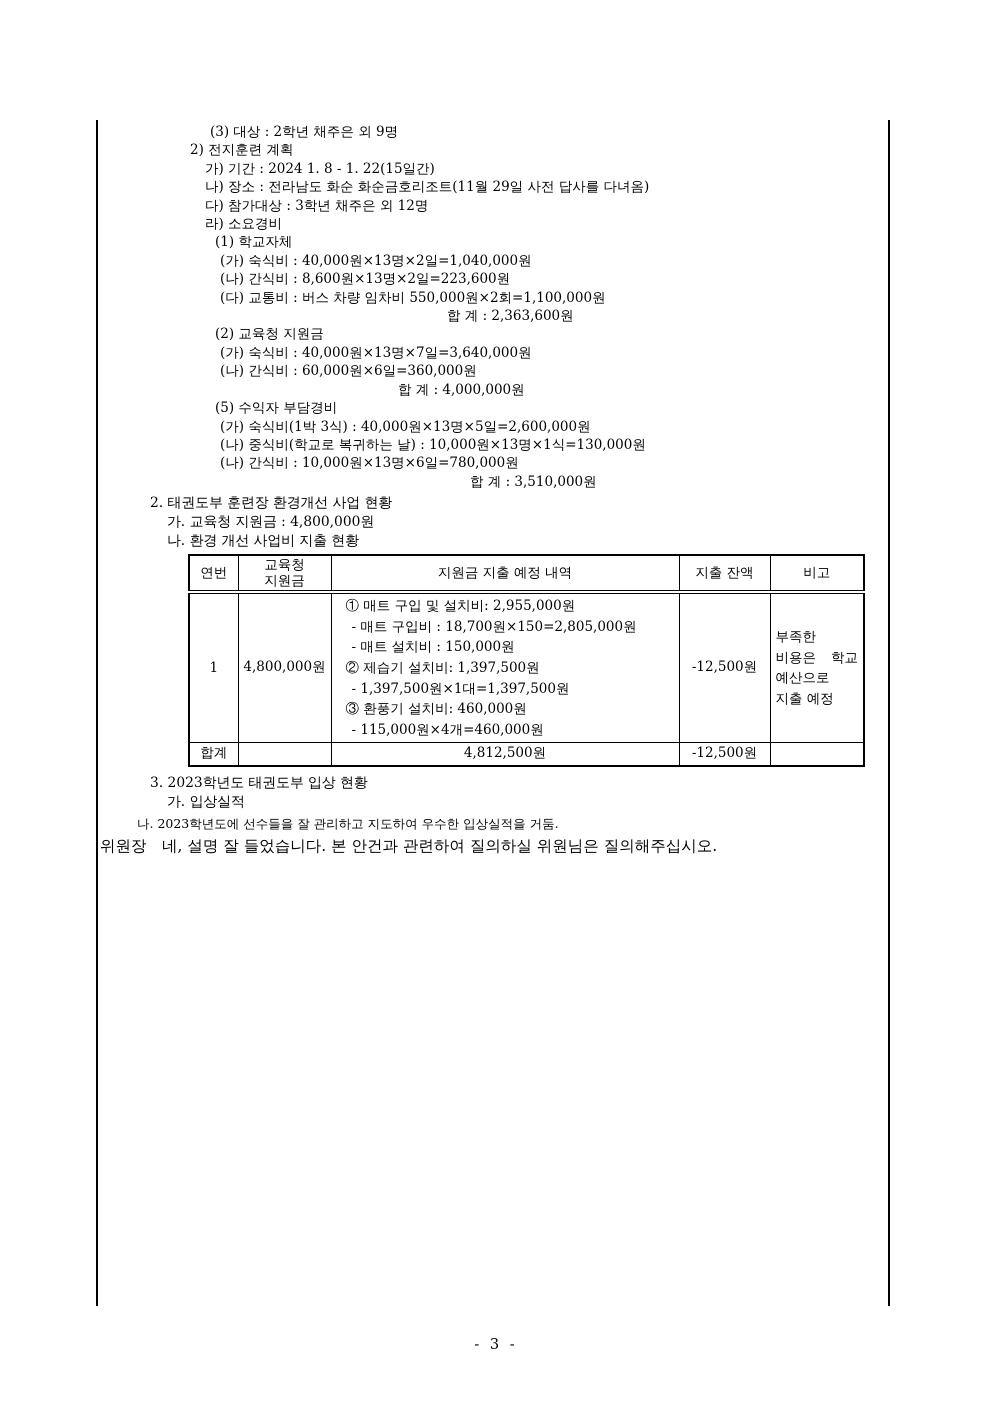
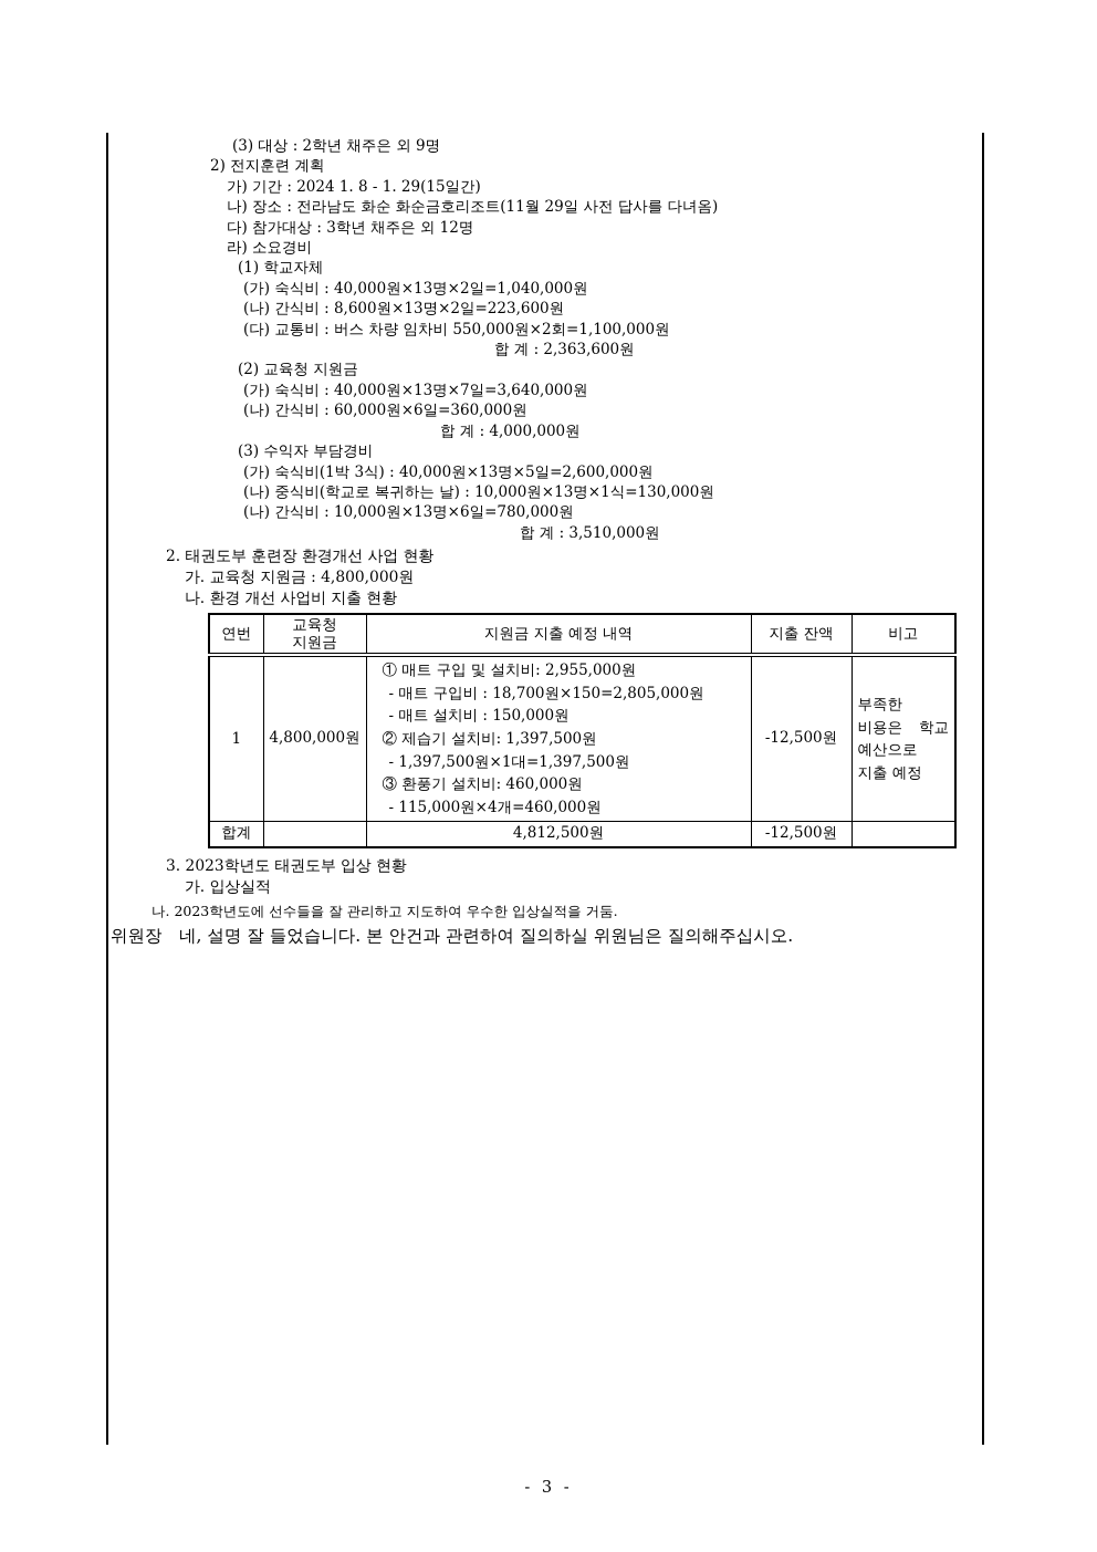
  (3) 대상 : 2학년 채주은 외 9명
  2) 전지훈련 계획
- 가) 기간 : 2024 1. 8 - 1. 22(15일간)
+ 가) 기간 : 2024 1. 8 - 1. 29(15일간)
  나) 장소 : 전라남도 화순 화순금호리조트(11월 29일 사전 답사를 다녀옴)
  다) 참가대상 : 3학년 채주은 외 12명
  라) 소요경비
  (1) 학교자체
  (가) 숙식비 : 40,000원×13명×2일=1,040,000원
  (나) 간식비 : 8,600원×13명×2일=223,600원
  (다) 교통비 : 버스 차량 임차비 550,000원×2회=1,100,000원
  합 계 : 2,363,600원
  (2) 교육청 지원금
  (가) 숙식비 : 40,000원×13명×7일=3,640,000원
  (나) 간식비 : 60,000원×6일=360,000원
  합 계 : 4,000,000원
- (5) 수익자 부담경비
+ (3) 수익자 부담경비
  (가) 숙식비(1박 3식) : 40,000원×13명×5일=2,600,000원
  (나) 중식비(학교로 복귀하는 날) : 10,000원×13명×1식=130,000원
  (나) 간식비 : 10,000원×13명×6일=780,000원
  합 계 : 3,510,000원
  2. 태권도부 훈련장 환경개선 사업 현황
  가. 교육청 지원금 : 4,800,000원
  나. 환경 개선 사업비 지출 현황
  연번	교육청 지원금	지원금 지출 예정 내역	지출 잔액	비고
  1	4,800,000원	① 매트 구입 및 설치비: 2,955,000원 - 매트 구입비 : 18,700원×150=2,805,000원 - 매트 설치비 : 150,000원 ② 제습기 설치비: 1,397,500원 - 1,397,500원×1대=1,397,500원 ③ 환풍기 설치비: 460,000원 - 115,000원×4개=460,000원	-12,500원	부족한 비용은 학교 예산으로 지출 예정
  합계		4,812,500원	-12,500원
  3. 2023학년도 태권도부 입상 현황
  가. 입상실적
  나. 2023학년도에 선수들을 잘 관리하고 지도하여 우수한 입상실적을 거둠.
  위원장
  네, 설명 잘 들었습니다. 본 안건과 관련하여 질의하실 위원님은 질의해주십시오.
  - 3 -
